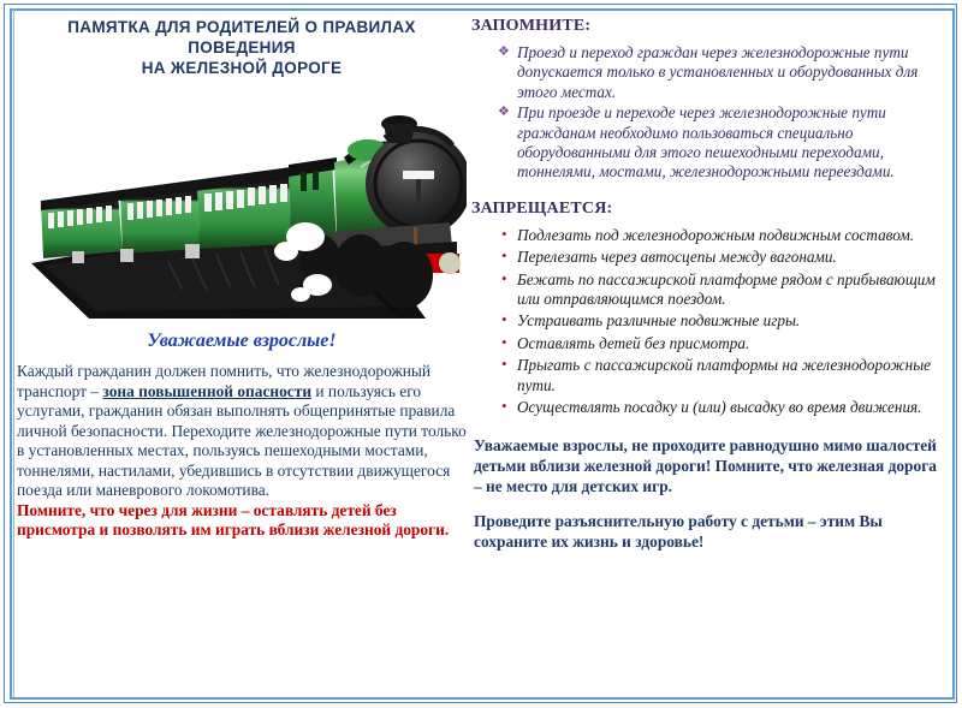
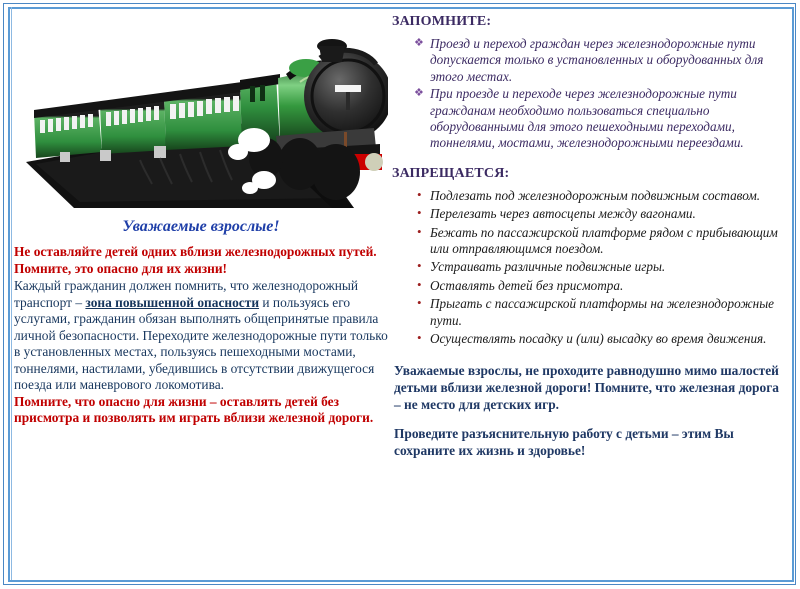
- ПАМЯТКА ДЛЯ РОДИТЕЛЕЙ О ПРАВИЛАХ ПОВЕДЕНИЯ
- НА ЖЕЛЕЗНОЙ ДОРОГЕ
  Уважаемые взрослые!
+ Не оставляйте детей одних вблизи железнодорожных путей. Помните, это опасно для их жизни!
  Каждый гражданин должен помнить, что железнодорожный транспорт – зона повышенной опасности и пользуясь его услугами, гражданин обязан выполнять общепринятые правила личной безопасности. Переходите железнодорожные пути только в установленных местах, пользуясь пешеходными мостами, тоннелями, настилами, убедившись в отсутствии движущегося поезда или маневрового локомотива.
- Помните, что через для жизни – оставлять детей без присмотра и позволять им играть вблизи железной дороги.
+ Помните, что опасно для жизни – оставлять детей без присмотра и позволять им играть вблизи железной дороги.
  ЗАПОМНИТЕ:
  Проезд и переход граждан через железнодорожные пути допускается только в установленных и оборудованных для этого местах.
  При проезде и переходе через железнодорожные пути гражданам необходимо пользоваться специально оборудованными для этого пешеходными переходами, тоннелями, мостами, железнодорожными переездами.
  ЗАПРЕЩАЕТСЯ:
  Подлезать под железнодорожным подвижным составом.
  Перелезать через автосцепы между вагонами.
  Бежать по пассажирской платформе рядом с прибывающим или отправляющимся поездом.
  Устраивать различные подвижные игры.
  Оставлять детей без присмотра.
  Прыгать с пассажирской платформы на железнодорожные пути.
  Осуществлять посадку и (или) высадку во время движения.
  Уважаемые взрослы, не проходите равнодушно мимо шалостей детьми вблизи железной дороги! Помните, что железная дорога – не место для детских игр.
  Проведите разъяснительную работу с детьми – этим Вы сохраните их жизнь и здоровье!
